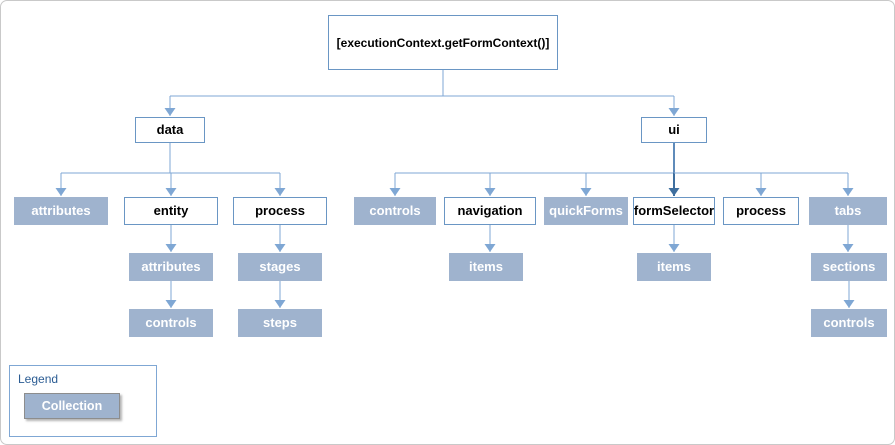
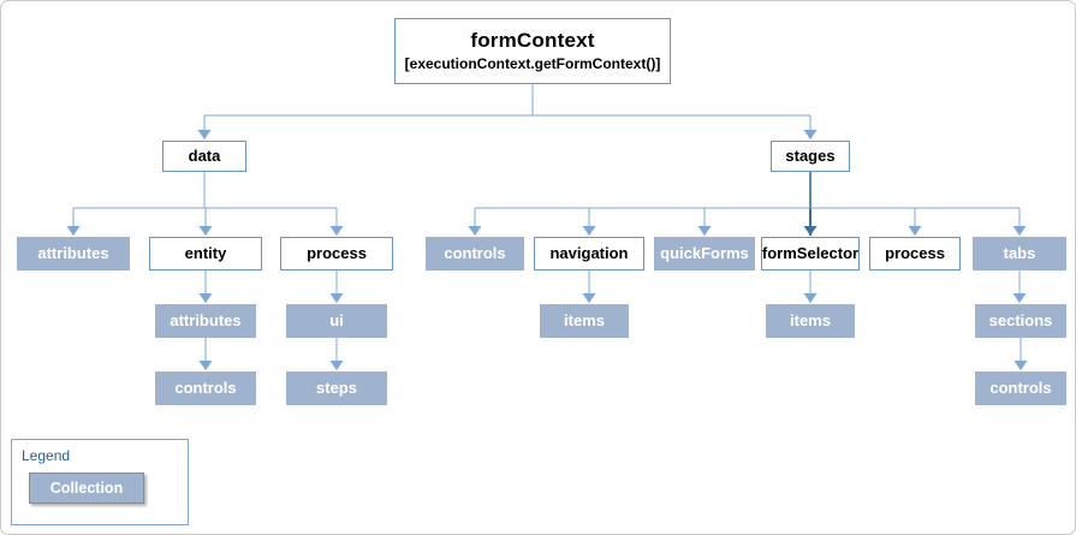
+ formContext
  [executionContext.getFormContext()]
  data
- ui
+ stages
  attributes
  entity
  process
  controls
  navigation
  quickForms
  formSelector
  process
  tabs
  attributes
- stages
+ ui
  items
  items
  sections
  controls
  steps
  controls
  Legend
  Collection
